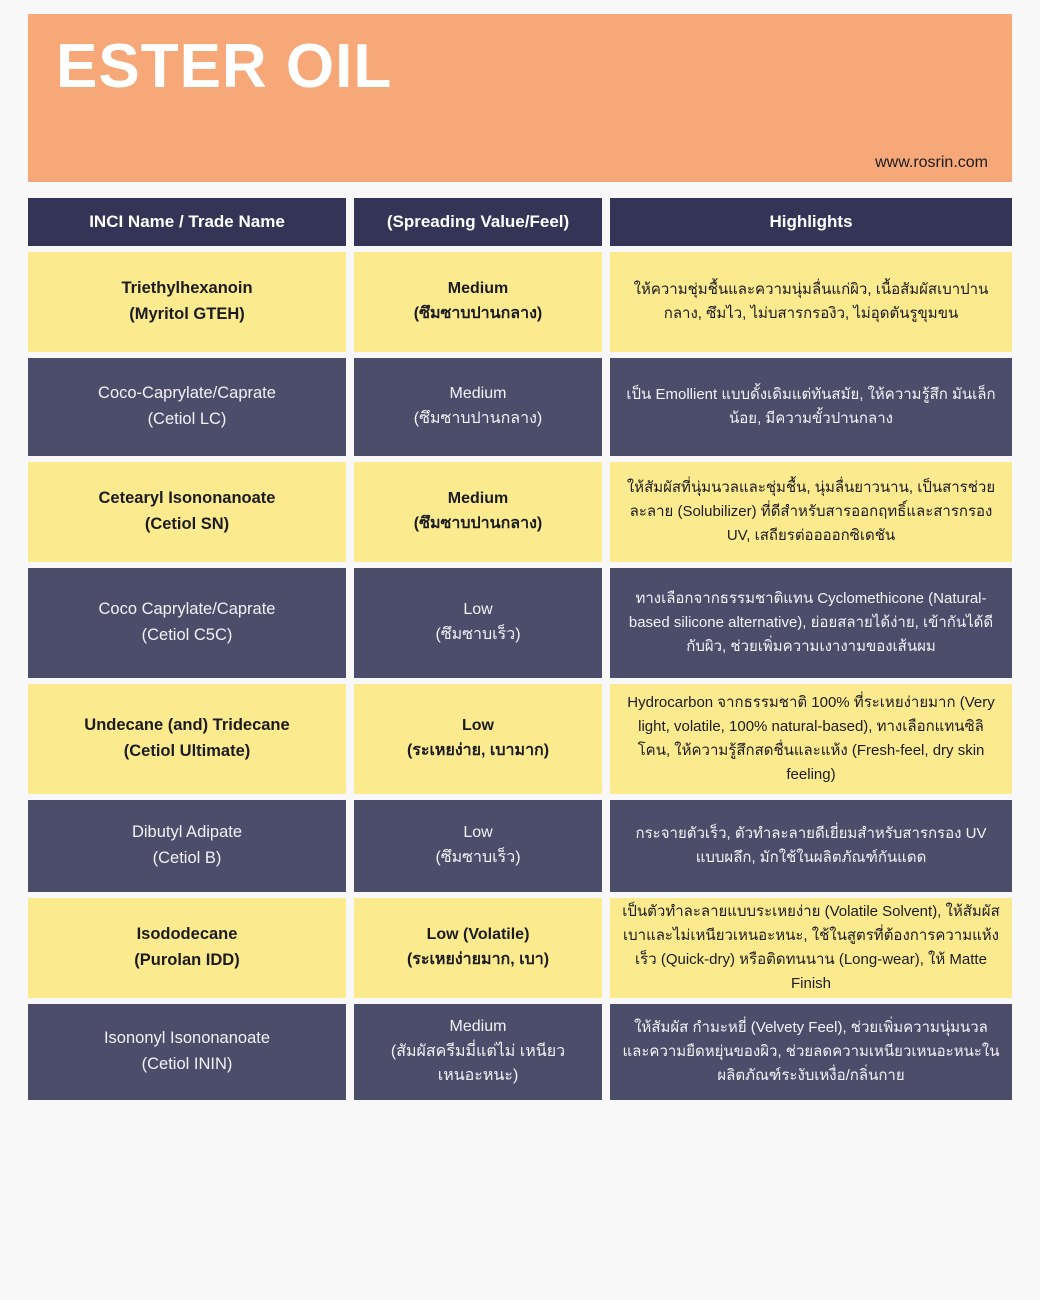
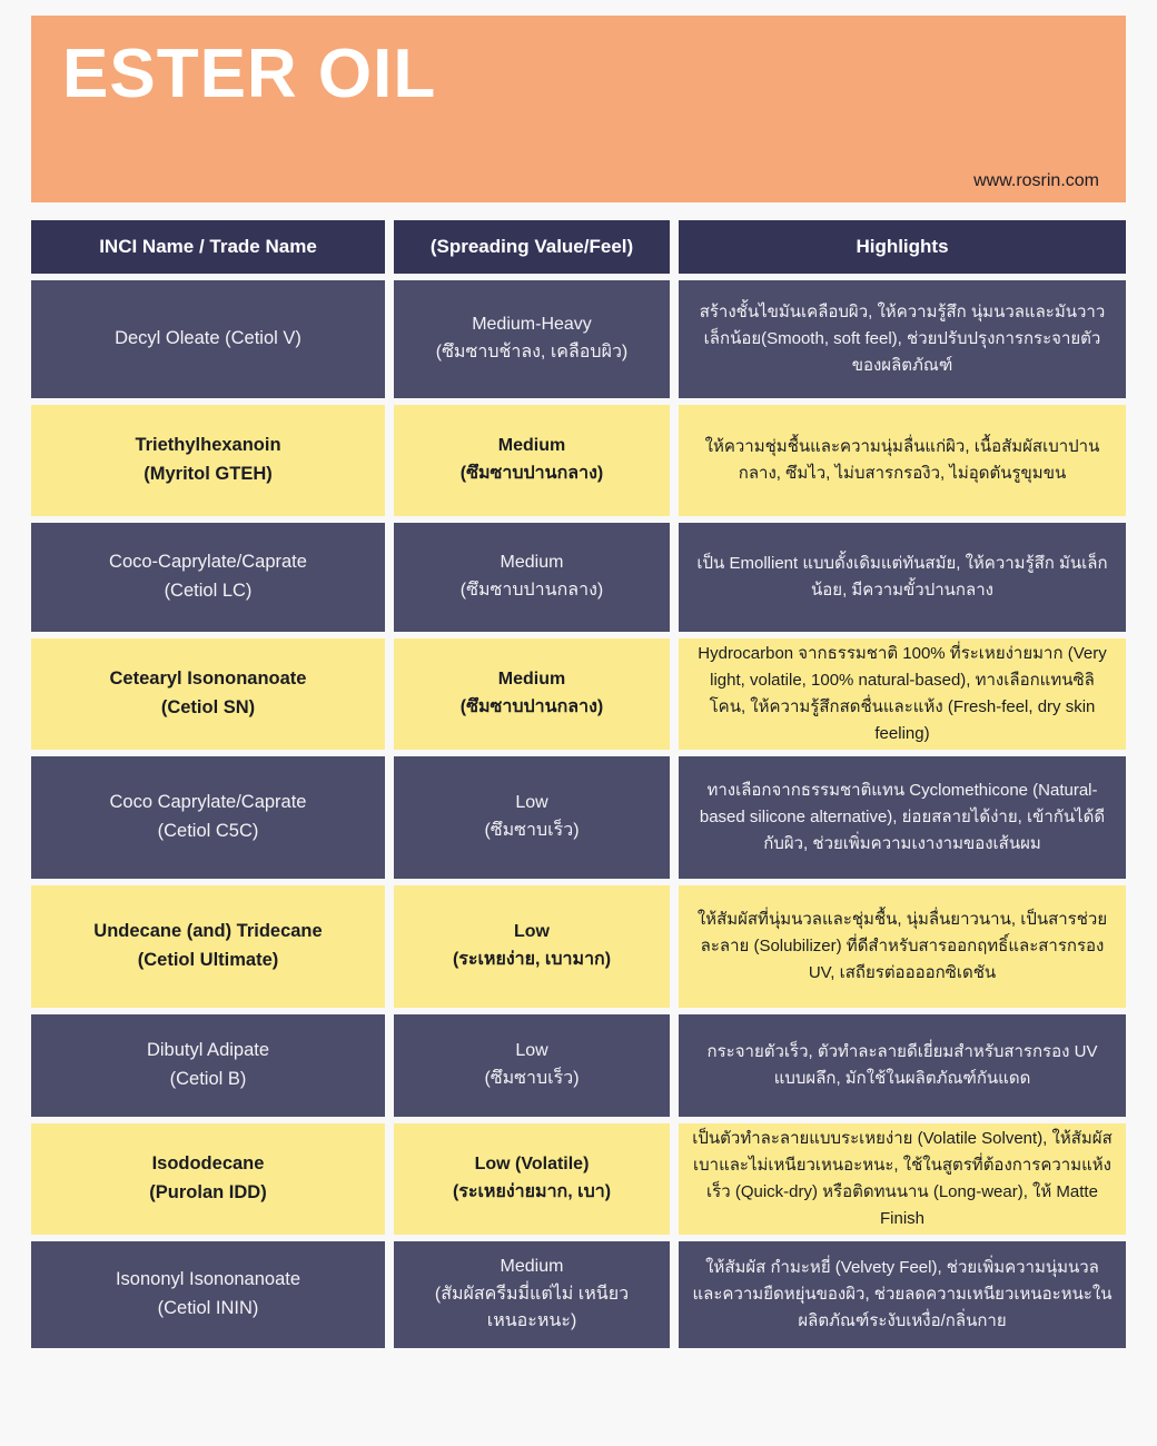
  ESTER OIL
  www.rosrin.com
  INCI Name / Trade Name
  (Spreading Value/Feel)
  Highlights
+ Decyl Oleate (Cetiol V)
+ Medium-Heavy
+ (ซึมซาบช้าลง, เคลือบผิว)
+ สร้างชั้นไขมันเคลือบผิว, ให้ความรู้สึก นุ่มนวลและมันวาวเล็กน้อย(Smooth, soft feel), ช่วยปรับปรุงการกระจายตัวของผลิตภัณฑ์
  Triethylhexanoin
  (Myritol GTEH)
  Medium
  (ซึมซาบปานกลาง)
  ให้ความชุ่มชื้นและความนุ่มลื่นแก่ผิว, เนื้อสัมผัสเบาปานกลาง, ซึมไว, ไม่บสารกรองิว, ไม่อุดตันรูขุมขน
  Coco-Caprylate/Caprate
  (Cetiol LC)
  Medium
  (ซึมซาบปานกลาง)
  เป็น Emollient แบบดั้งเดิมแต่ทันสมัย, ให้ความรู้สึก มันเล็กน้อย, มีความขั้วปานกลาง
  Cetearyl Isononanoate
  (Cetiol SN)
  Medium
  (ซึมซาบปานกลาง)
- ให้สัมผัสที่นุ่มนวลและชุ่มชื้น, นุ่มลื่นยาวนาน, เป็นสารช่วยละลาย (Solubilizer) ที่ดีสำหรับสารออกฤทธิ์และสารกรอง UV, เสถียรต่ออออกซิเดชัน
+ Hydrocarbon จากธรรมชาติ 100% ที่ระเหยง่ายมาก (Very light, volatile, 100% natural-based), ทางเลือกแทนซิลิโคน, ให้ความรู้สึกสดชื่นและแห้ง (Fresh-feel, dry skin feeling)
  Coco Caprylate/Caprate
  (Cetiol C5C)
  Low
  (ซึมซาบเร็ว)
  ทางเลือกจากธรรมชาติแทน Cyclomethicone (Natural-based silicone alternative), ย่อยสลายได้ง่าย, เข้ากันได้ดีกับผิว, ช่วยเพิ่มความเงางามของเส้นผม
  Undecane (and) Tridecane
  (Cetiol Ultimate)
  Low
  (ระเหยง่าย, เบามาก)
- Hydrocarbon จากธรรมชาติ 100% ที่ระเหยง่ายมาก (Very light, volatile, 100% natural-based), ทางเลือกแทนซิลิโคน, ให้ความรู้สึกสดชื่นและแห้ง (Fresh-feel, dry skin feeling)
+ ให้สัมผัสที่นุ่มนวลและชุ่มชื้น, นุ่มลื่นยาวนาน, เป็นสารช่วยละลาย (Solubilizer) ที่ดีสำหรับสารออกฤทธิ์และสารกรอง UV, เสถียรต่ออออกซิเดชัน
  Dibutyl Adipate
  (Cetiol B)
  Low
  (ซึมซาบเร็ว)
  กระจายตัวเร็ว, ตัวทำละลายดีเยี่ยมสำหรับสารกรอง UV แบบผลึก, มักใช้ในผลิตภัณฑ์กันแดด
  Isododecane
  (Purolan IDD)
  Low (Volatile)
  (ระเหยง่ายมาก, เบา)
  เป็นตัวทำละลายแบบระเหยง่าย (Volatile Solvent), ให้สัมผัสเบาและไม่เหนียวเหนอะหนะ, ใช้ในสูตรที่ต้องการความแห้งเร็ว (Quick-dry) หรือติดทนนาน (Long-wear), ให้ Matte Finish
  Isononyl Isononanoate
  (Cetiol ININ)
  Medium
  (สัมผัสครีมมี่แต่ไม่ เหนียวเหนอะหนะ)
  ให้สัมผัส กำมะหยี่ (Velvety Feel), ช่วยเพิ่มความนุ่มนวลและความยืดหยุ่นของผิว, ช่วยลดความเหนียวเหนอะหนะในผลิตภัณฑ์ระงับเหงื่อ/กลิ่นกาย
